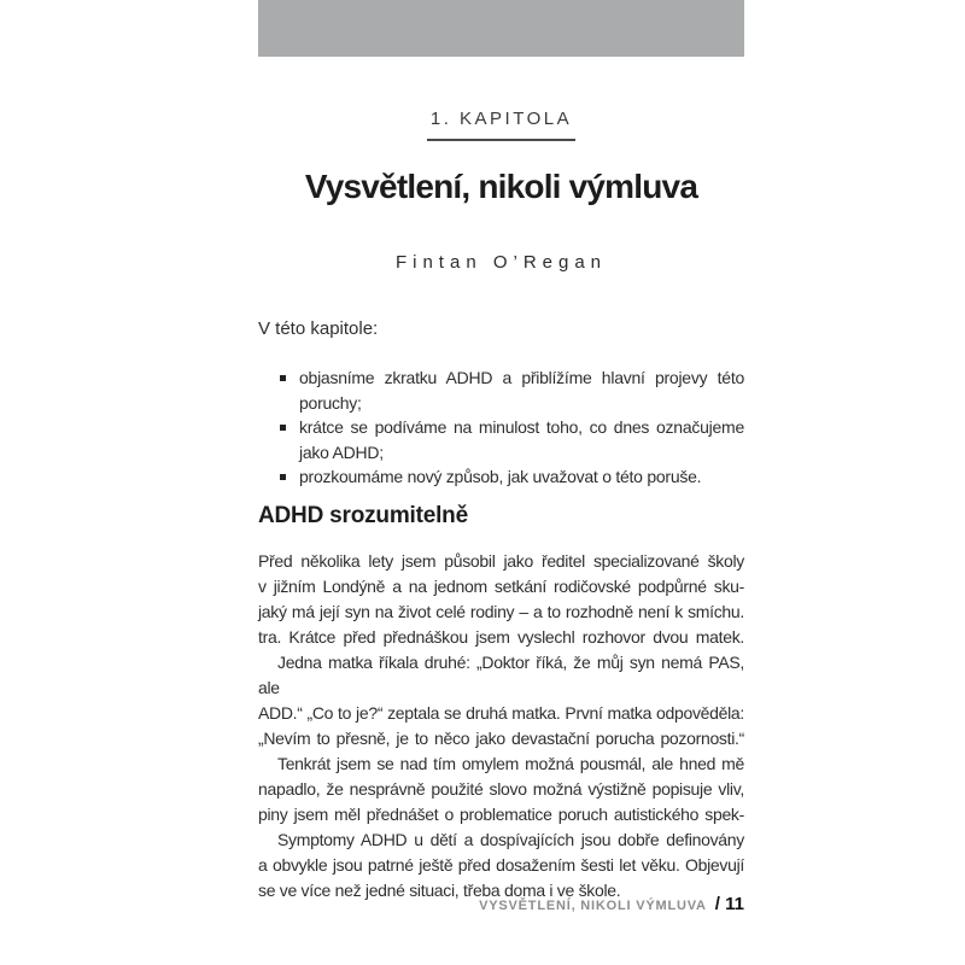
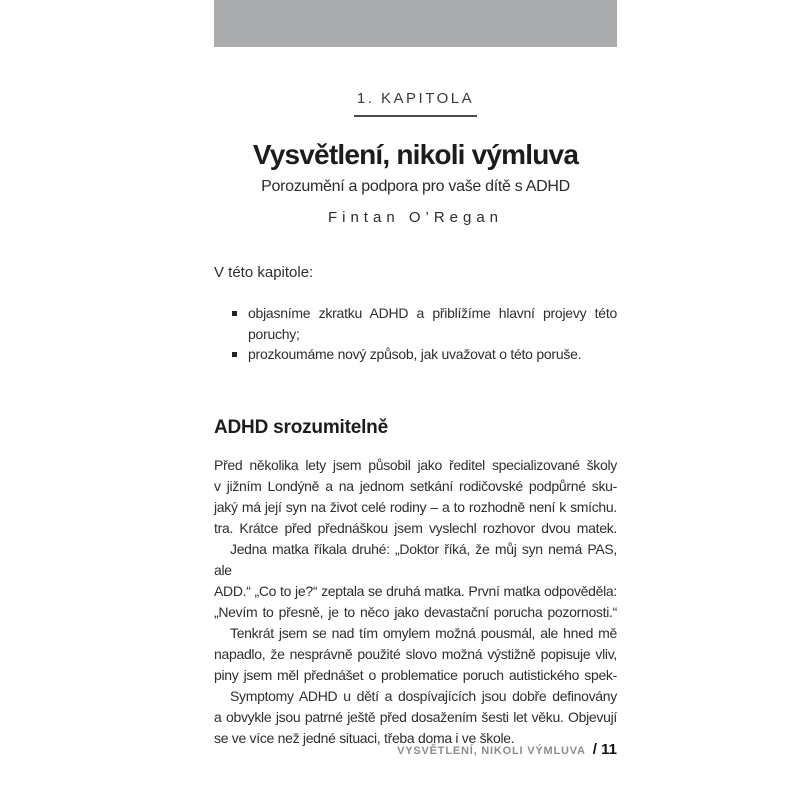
  1. KAPITOLA
  Vysvětlení, nikoli výmluva
+ Porozumění a podpora pro vaše dítě s ADHD
  Fintan O’Regan
  V této kapitole:
  objasníme zkratku ADHD a přiblížíme hlavní projevy této poruchy;
- krátce se podíváme na minulost toho, co dnes označujeme
- jako ADHD;
  prozkoumáme nový způsob, jak uvažovat o této poruše.
  ADHD srozumitelně
  Před několika lety jsem působil jako ředitel specializované školy
  v jižním Londýně a na jednom setkání rodičovské podpůrné sku-
  jaký má její syn na život celé rodiny – a to rozhodně není k smíchu.
  tra. Krátce před přednáškou jsem vyslechl rozhovor dvou matek.
  Jedna matka říkala druhé: „Doktor říká, že můj syn nemá PAS, ale
  ADD.“ „Co to je?“ zeptala se druhá matka. První matka odpověděla:
  „Nevím to přesně, je to něco jako devastační porucha pozornosti.“
  Tenkrát jsem se nad tím omylem možná pousmál, ale hned mě
  napadlo, že nesprávně použité slovo možná výstižně popisuje vliv,
  piny jsem měl přednášet o problematice poruch autistického spek-
  Symptomy ADHD u dětí a dospívajících jsou dobře definovány
  a obvykle jsou patrné ještě před dosažením šesti let věku. Objevují
  se ve více než jedné situaci, třeba doma i ve škole.
  VYSVĚTLENÍ, NIKOLI VÝMLUVA / 11
